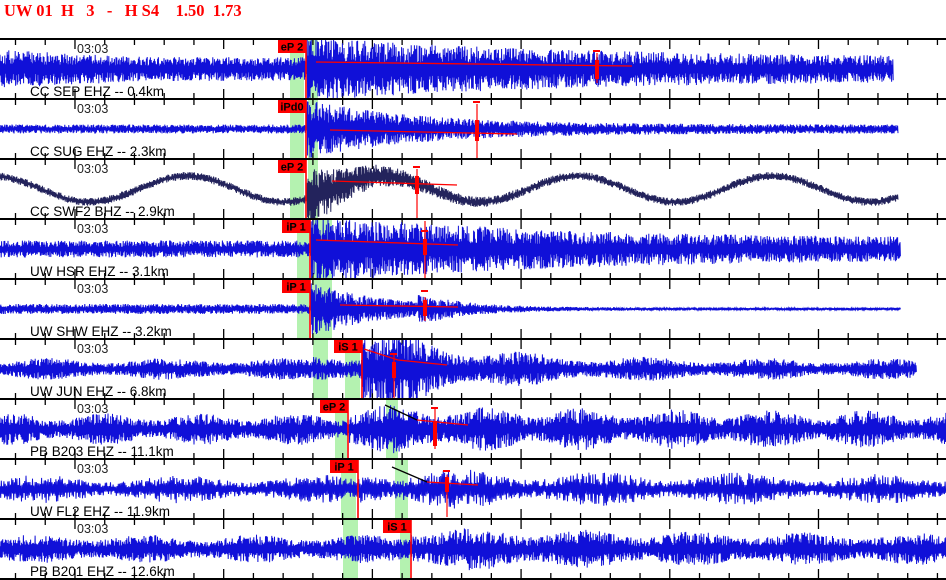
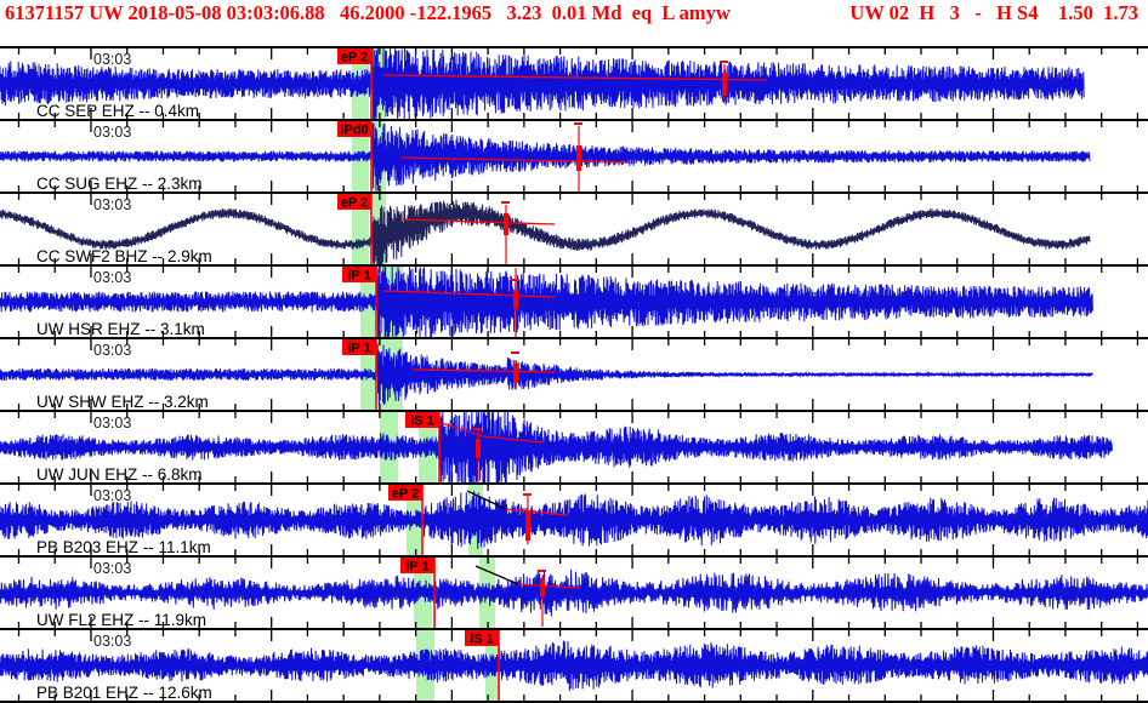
+ 61371157 UW 2018-05-08 03:03:06.88 46.2000 -122.1965 3.23 0.01 Md eq L amyw
- UW 01 H 3 - H S4 1.50 1.73
+ UW 02 H 3 - H S4 1.50 1.73
  eP 2
  03:03
  CC SEP EHZ -- 0.4km
  iPd0
  03:03
  CC SUG EHZ -- 2.3km
  eP 2
  03:03
  CC SWF2 BHZ -- 2.9km
  iP 1
  03:03
  UW HSR EHZ -- 3.1km
  iP 1
  03:03
  UW SHW EHZ -- 3.2km
  iS 1
  03:03
  UW JUN EHZ -- 6.8km
  eP 2
  03:03
  PB B203 EHZ -- 11.1km
  iP 1
  03:03
  UW FL2 EHZ -- 11.9km
  iS 1
  03:03
  PB B201 EHZ -- 12.6km
